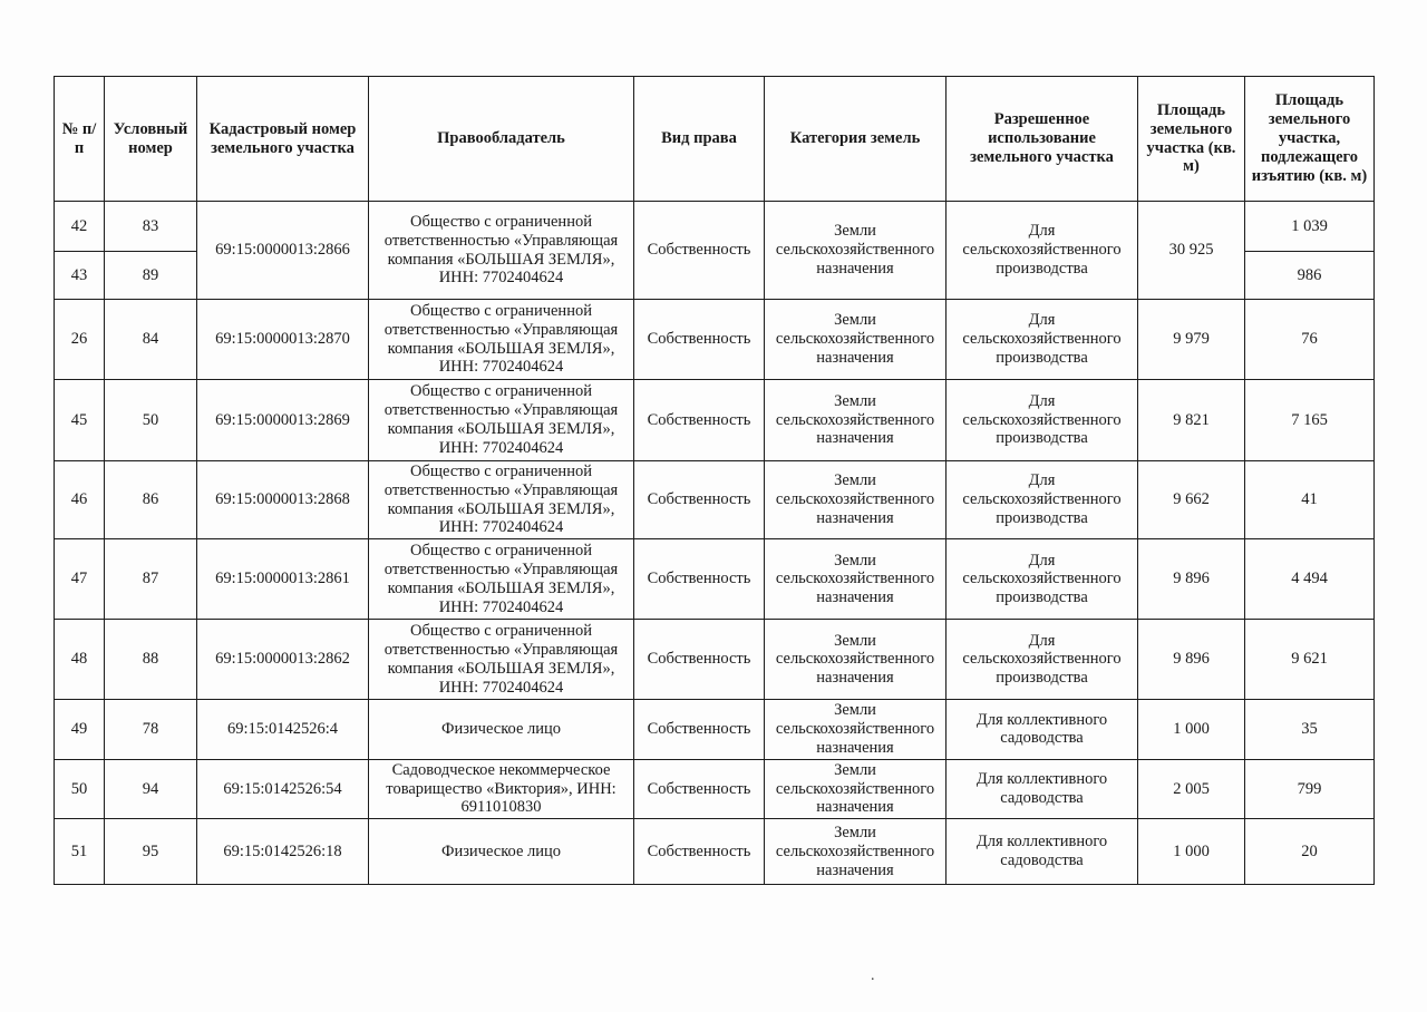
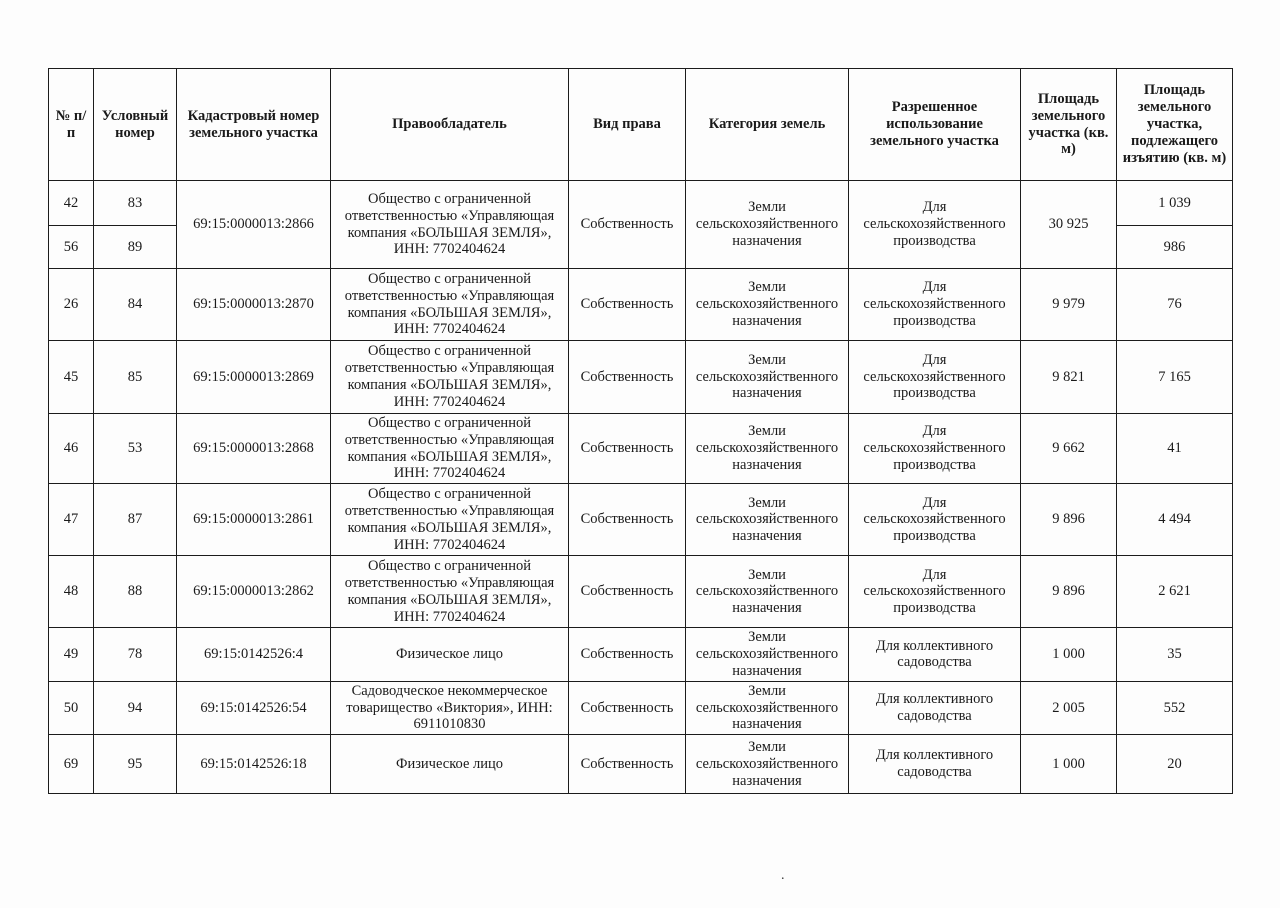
  № п/п	Условный номер	Кадастровый номер земельного участка	Правообладатель	Вид права	Категория земель	Разрешенное использование земельного участка	Площадь земельного участка (кв. м)	Площадь земельного участка, подлежащего изъятию (кв. м)
  42	83	69:15:0000013:2866	Общество с ограниченной ответственностью «Управляющая компания «БОЛЬШАЯ ЗЕМЛЯ», ИНН: 7702404624	Собственность	Земли сельскохозяйственного назначения	Для сельскохозяйственного производства	30 925	1 039
- 43	89	986
+ 56	89	986
  26	84	69:15:0000013:2870	Общество с ограниченной ответственностью «Управляющая компания «БОЛЬШАЯ ЗЕМЛЯ», ИНН: 7702404624	Собственность	Земли сельскохозяйственного назначения	Для сельскохозяйственного производства	9 979	76
- 45	50	69:15:0000013:2869	Общество с ограниченной ответственностью «Управляющая компания «БОЛЬШАЯ ЗЕМЛЯ», ИНН: 7702404624	Собственность	Земли сельскохозяйственного назначения	Для сельскохозяйственного производства	9 821	7 165
+ 45	85	69:15:0000013:2869	Общество с ограниченной ответственностью «Управляющая компания «БОЛЬШАЯ ЗЕМЛЯ», ИНН: 7702404624	Собственность	Земли сельскохозяйственного назначения	Для сельскохозяйственного производства	9 821	7 165
- 46	86	69:15:0000013:2868	Общество с ограниченной ответственностью «Управляющая компания «БОЛЬШАЯ ЗЕМЛЯ», ИНН: 7702404624	Собственность	Земли сельскохозяйственного назначения	Для сельскохозяйственного производства	9 662	41
+ 46	53	69:15:0000013:2868	Общество с ограниченной ответственностью «Управляющая компания «БОЛЬШАЯ ЗЕМЛЯ», ИНН: 7702404624	Собственность	Земли сельскохозяйственного назначения	Для сельскохозяйственного производства	9 662	41
  47	87	69:15:0000013:2861	Общество с ограниченной ответственностью «Управляющая компания «БОЛЬШАЯ ЗЕМЛЯ», ИНН: 7702404624	Собственность	Земли сельскохозяйственного назначения	Для сельскохозяйственного производства	9 896	4 494
- 48	88	69:15:0000013:2862	Общество с ограниченной ответственностью «Управляющая компания «БОЛЬШАЯ ЗЕМЛЯ», ИНН: 7702404624	Собственность	Земли сельскохозяйственного назначения	Для сельскохозяйственного производства	9 896	9 621
+ 48	88	69:15:0000013:2862	Общество с ограниченной ответственностью «Управляющая компания «БОЛЬШАЯ ЗЕМЛЯ», ИНН: 7702404624	Собственность	Земли сельскохозяйственного назначения	Для сельскохозяйственного производства	9 896	2 621
  49	78	69:15:0142526:4	Физическое лицо	Собственность	Земли сельскохозяйственного назначения	Для коллективного садоводства	1 000	35
- 50	94	69:15:0142526:54	Садоводческое некоммерческое товарищество «Виктория», ИНН: 6911010830	Собственность	Земли сельскохозяйственного назначения	Для коллективного садоводства	2 005	799
+ 50	94	69:15:0142526:54	Садоводческое некоммерческое товарищество «Виктория», ИНН: 6911010830	Собственность	Земли сельскохозяйственного назначения	Для коллективного садоводства	2 005	552
- 51	95	69:15:0142526:18	Физическое лицо	Собственность	Земли сельскохозяйственного назначения	Для коллективного садоводства	1 000	20
+ 69	95	69:15:0142526:18	Физическое лицо	Собственность	Земли сельскохозяйственного назначения	Для коллективного садоводства	1 000	20
  .
